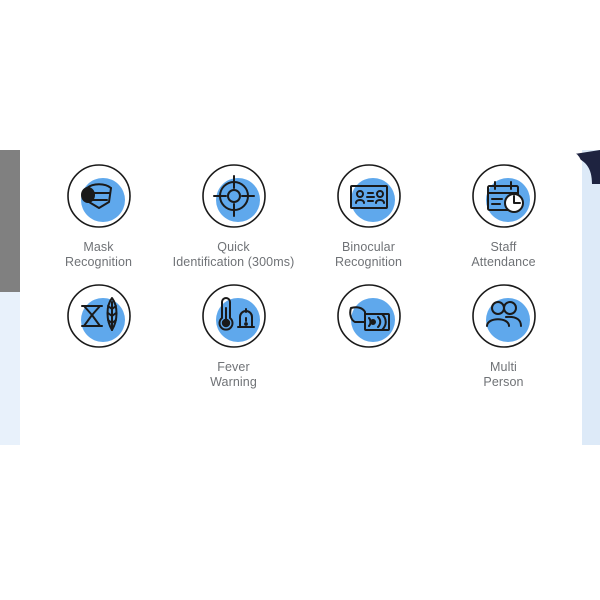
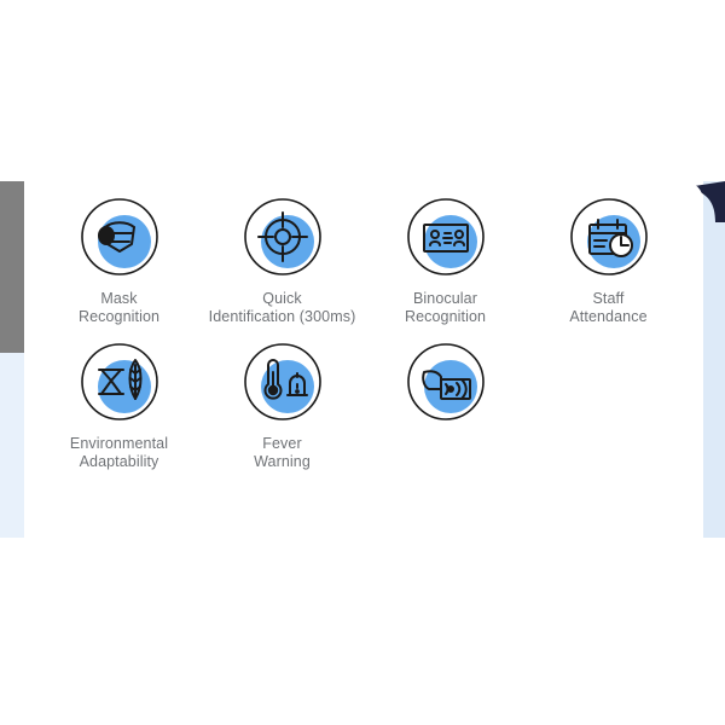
  Mask
  Recognition
  Quick
  Identification (300ms)
  Binocular
  Recognition
  Staff
  Attendance
+ Environmental
+ Adaptability
  Fever
  Warning
- Multi
- Person
